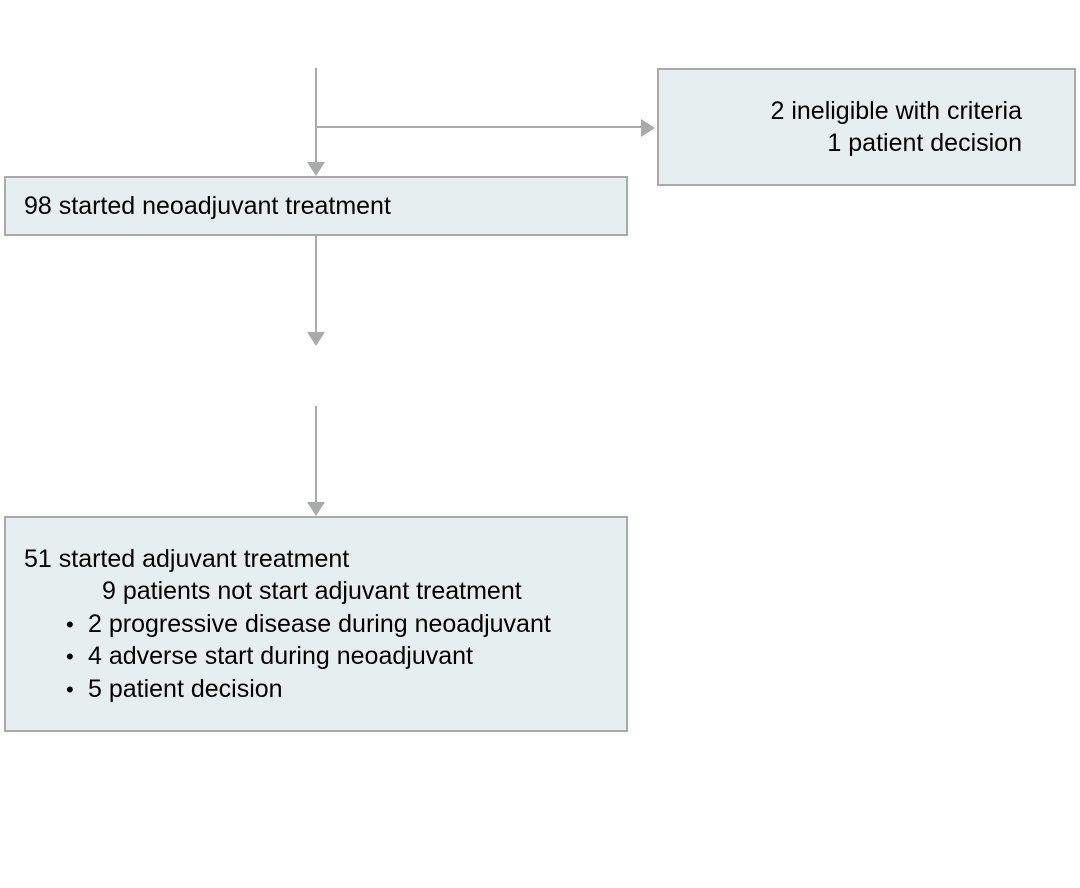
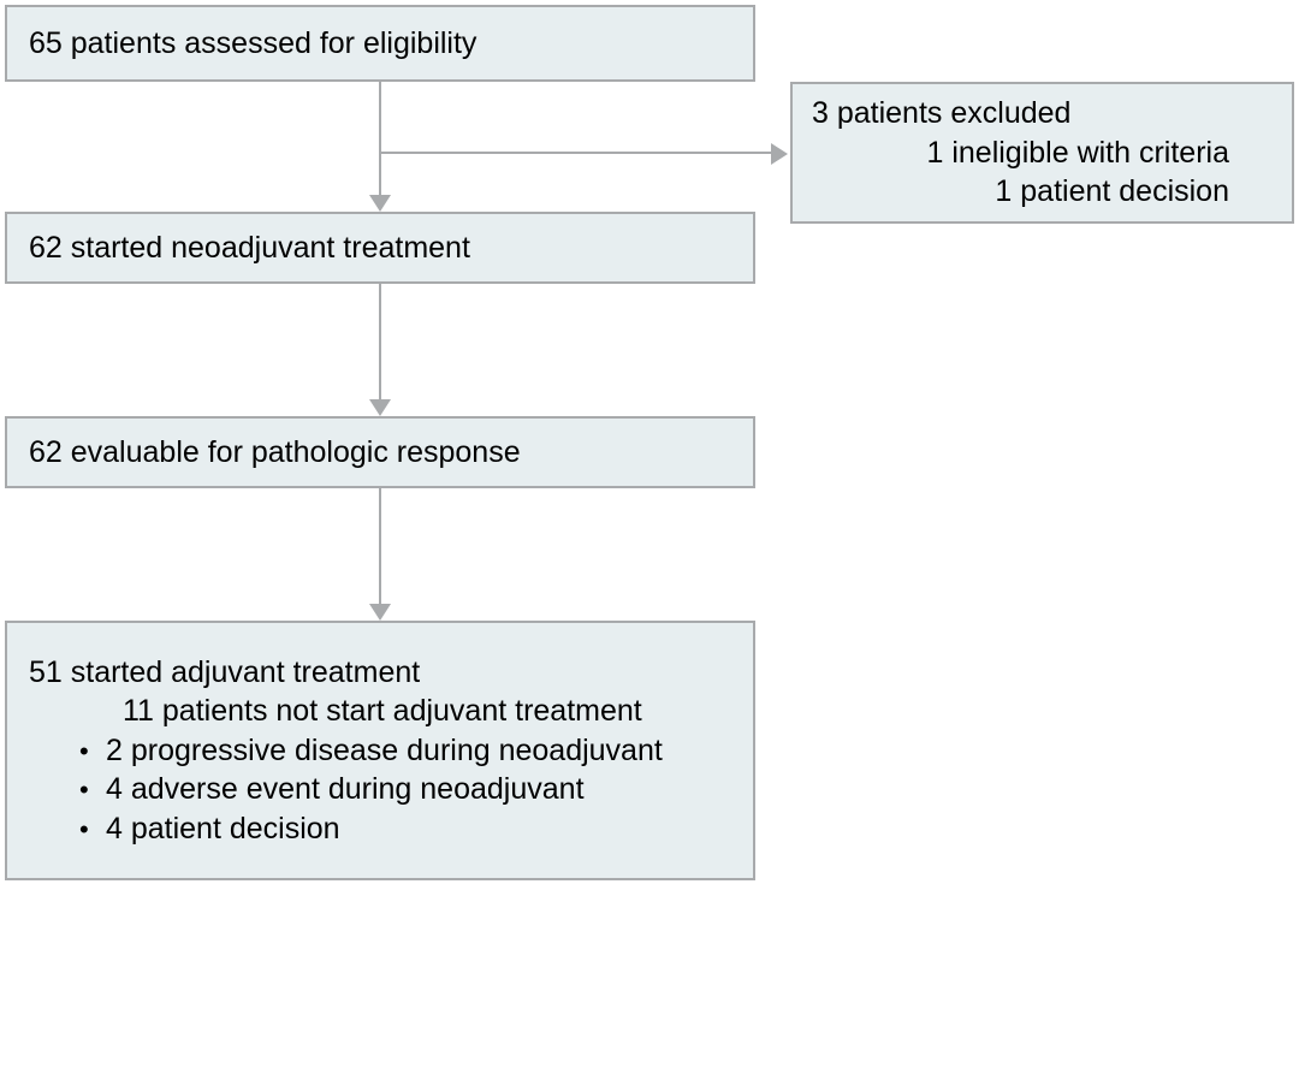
+ 65 patients assessed for eligibility
+ 3 patients excluded
- 2 ineligible with criteria
+ 1 ineligible with criteria
  1 patient decision
- 98 started neoadjuvant treatment
+ 62 started neoadjuvant treatment
+ 62 evaluable for pathologic response
  51 started adjuvant treatment
- 9 patients not start adjuvant treatment
+ 11 patients not start adjuvant treatment
  •
  2 progressive disease during neoadjuvant
  •
- 4 adverse start during neoadjuvant
+ 4 adverse event during neoadjuvant
  •
- 5 patient decision
+ 4 patient decision
